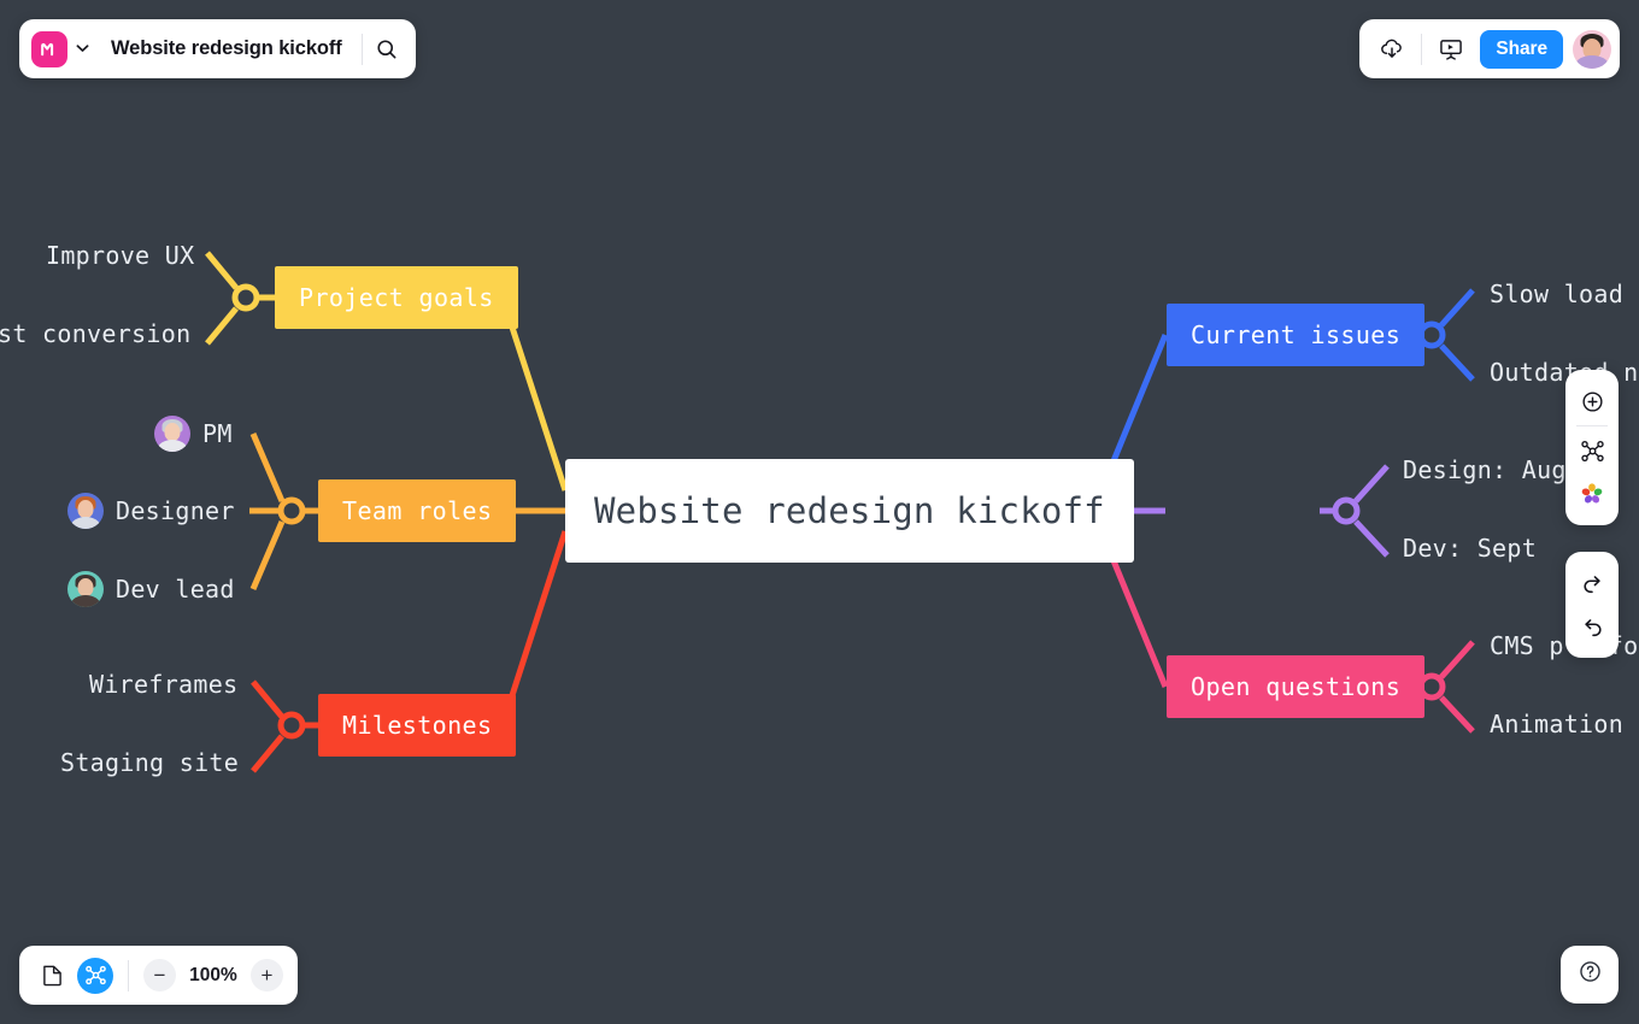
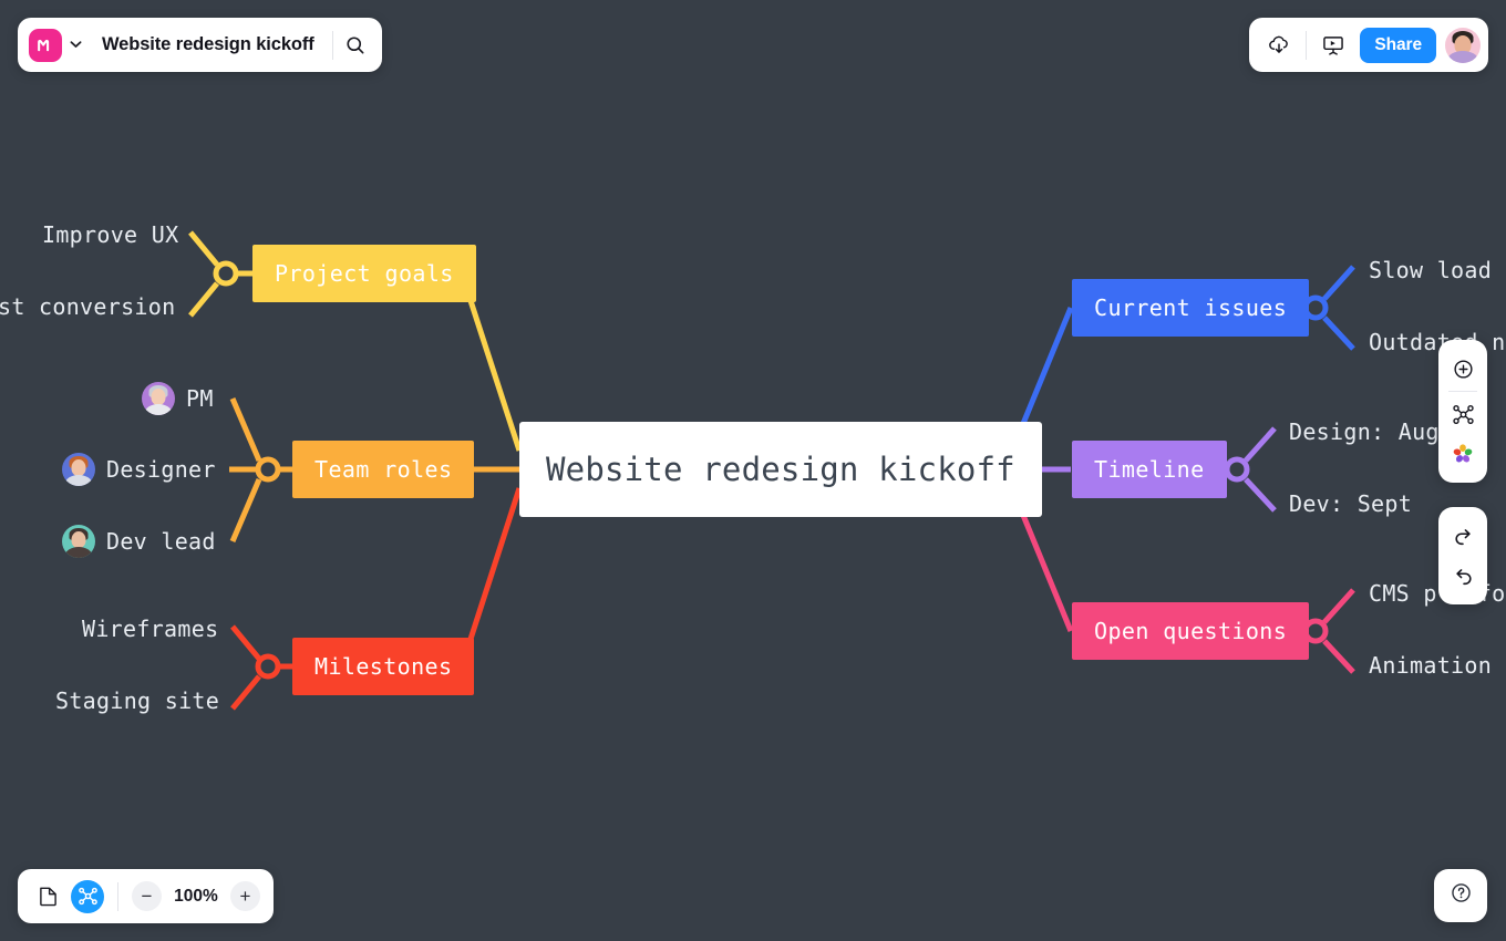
  Improve UX
  st conversion
  PM
  Designer
  Dev lead
  Wireframes
  Staging site
  Slow load
  Design: Aug
  Dev: Sept
  Animation
  Project goals
  Team roles
  Milestones
  Current issues
+ Timeline
  Open questions
  Website redesign kickoff
  Website redesign kickoff
  Share
  −
  100%
  +
